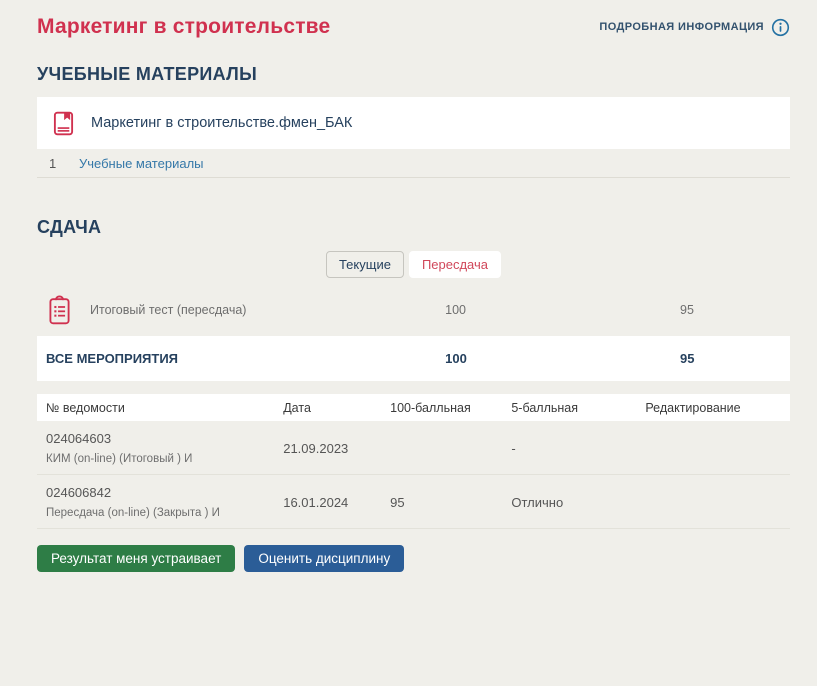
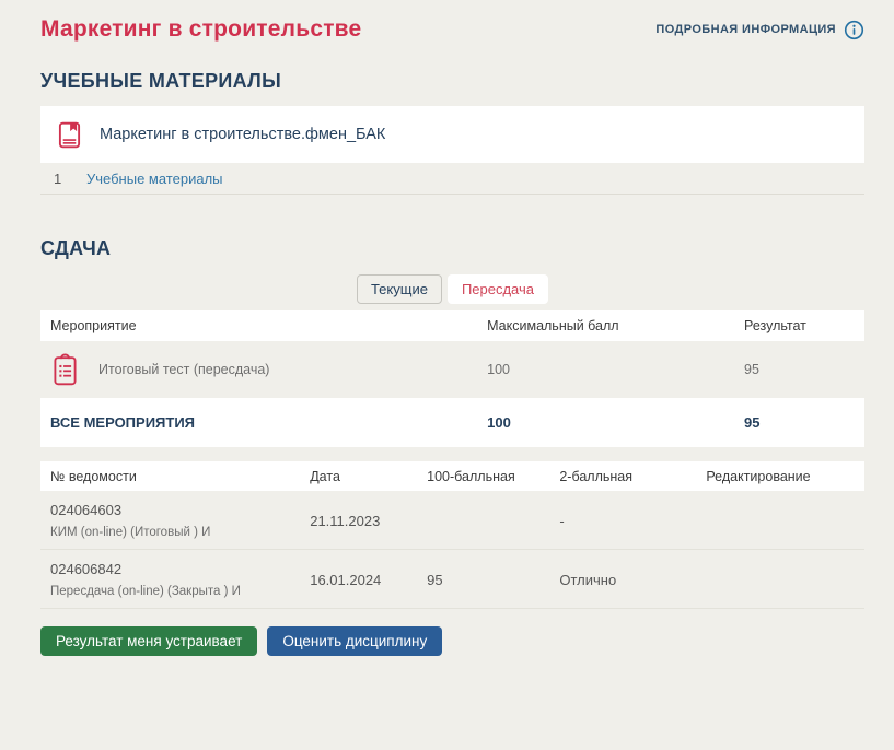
  Маркетинг в строительстве
  ПОДРОБНАЯ ИНФОРМАЦИЯ
  УЧЕБНЫЕ МАТЕРИАЛЫ
  Маркетинг в строительстве.фмен_БАК
  1
  Учебные материалы
  СДАЧА
  Текущие
  Пересдача
+ Мероприятие
+ Максимальный балл
+ Результат
  Итоговый тест (пересдача)
  100
  95
  ВСЕ МЕРОПРИЯТИЯ
  100
  95
  № ведомости
  Дата
  100-балльная
- 5-балльная
+ 2-балльная
  Редактирование
  024064603
  КИМ (on-line) (Итоговый ) И
- 21.09.2023
+ 21.11.2023
  -
  024606842
  Пересдача (on-line) (Закрыта ) И
  16.01.2024
  95
  Отлично
  Результат меня устраивает
  Оценить дисциплину
